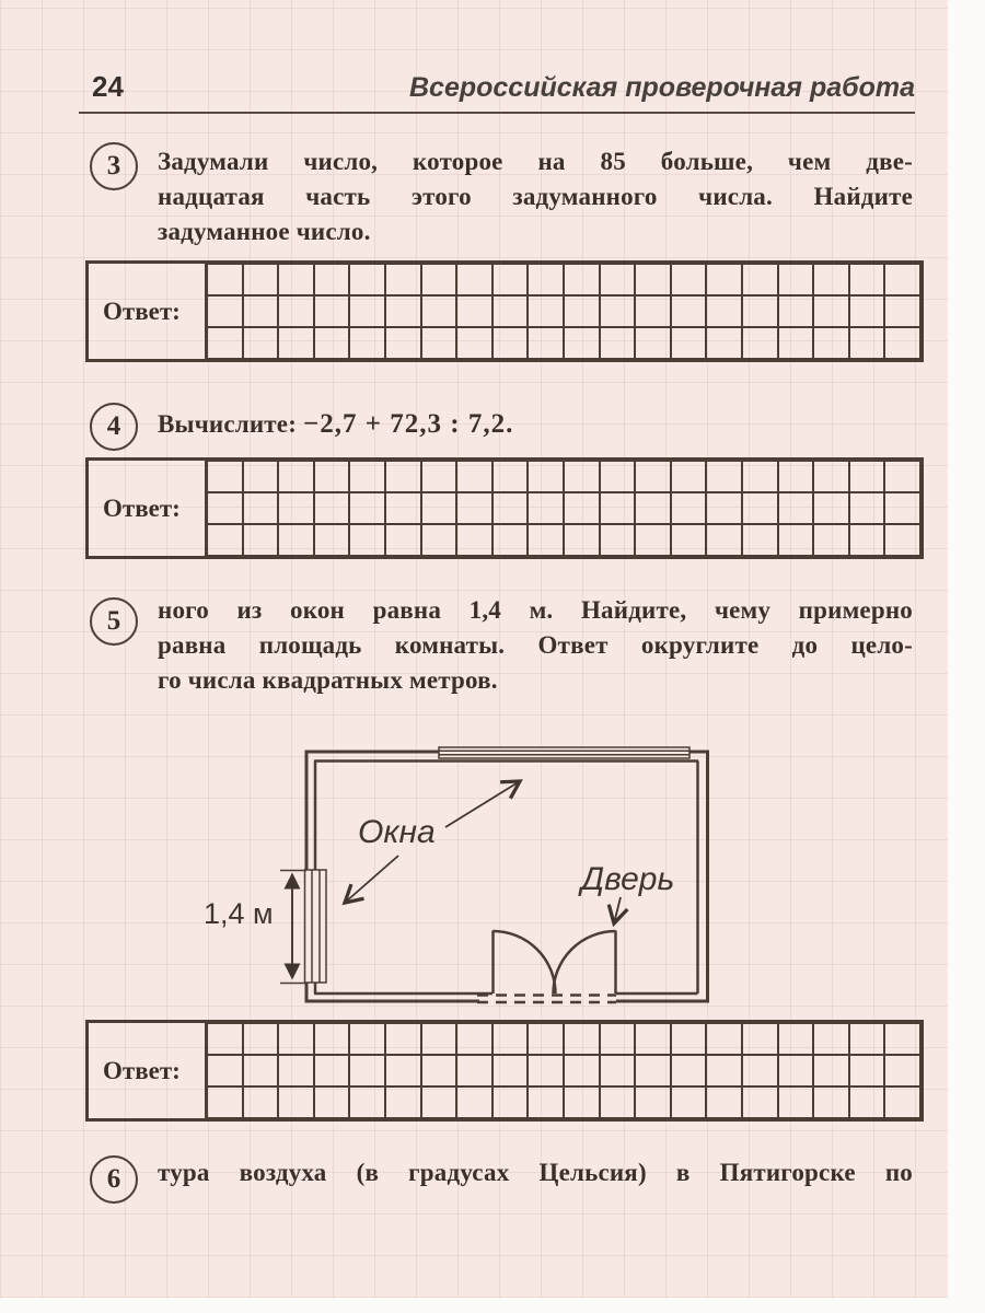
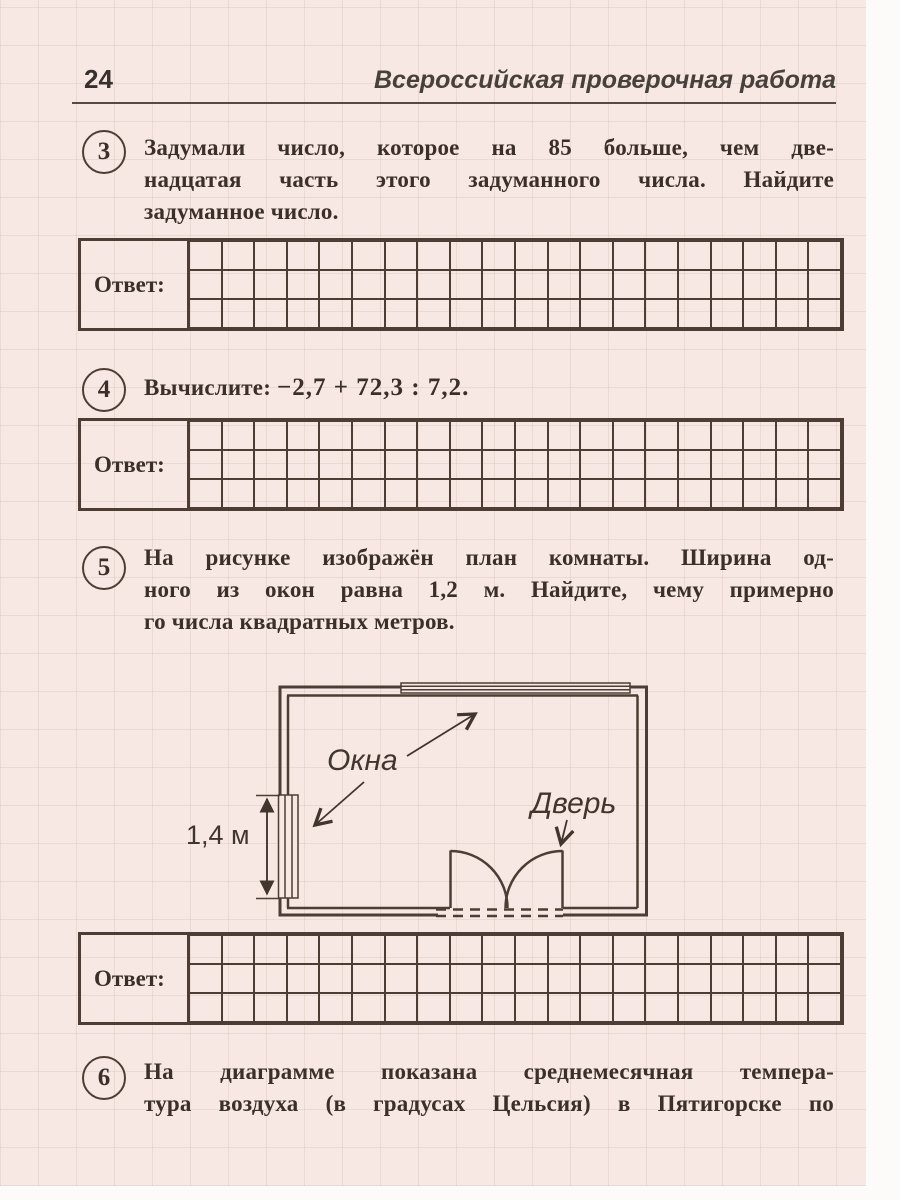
  24
  Всероссийская проверочная работа
  3
  Задумали число, которое на 85 больше, чем две-
  надцатая часть этого задуманного числа. Найдите
  задуманное число.
  Ответ:
  4
  Вычислите: −2,7 + 72,3 : 7,2.
  Ответ:
  5
+ На рисунке изображён план комнаты. Ширина од-
- ного из окон равна 1,4 м. Найдите, чему примерно
+ ного из окон равна 1,2 м. Найдите, чему примерно
- равна площадь комнаты. Ответ округлите до цело-
  го числа квадратных метров.
  1,4 м
  Окна
  Дверь
  Ответ:
  6
+ На диаграмме показана среднемесячная темпера-
  тура воздуха (в градусах Цельсия) в Пятигорске по
